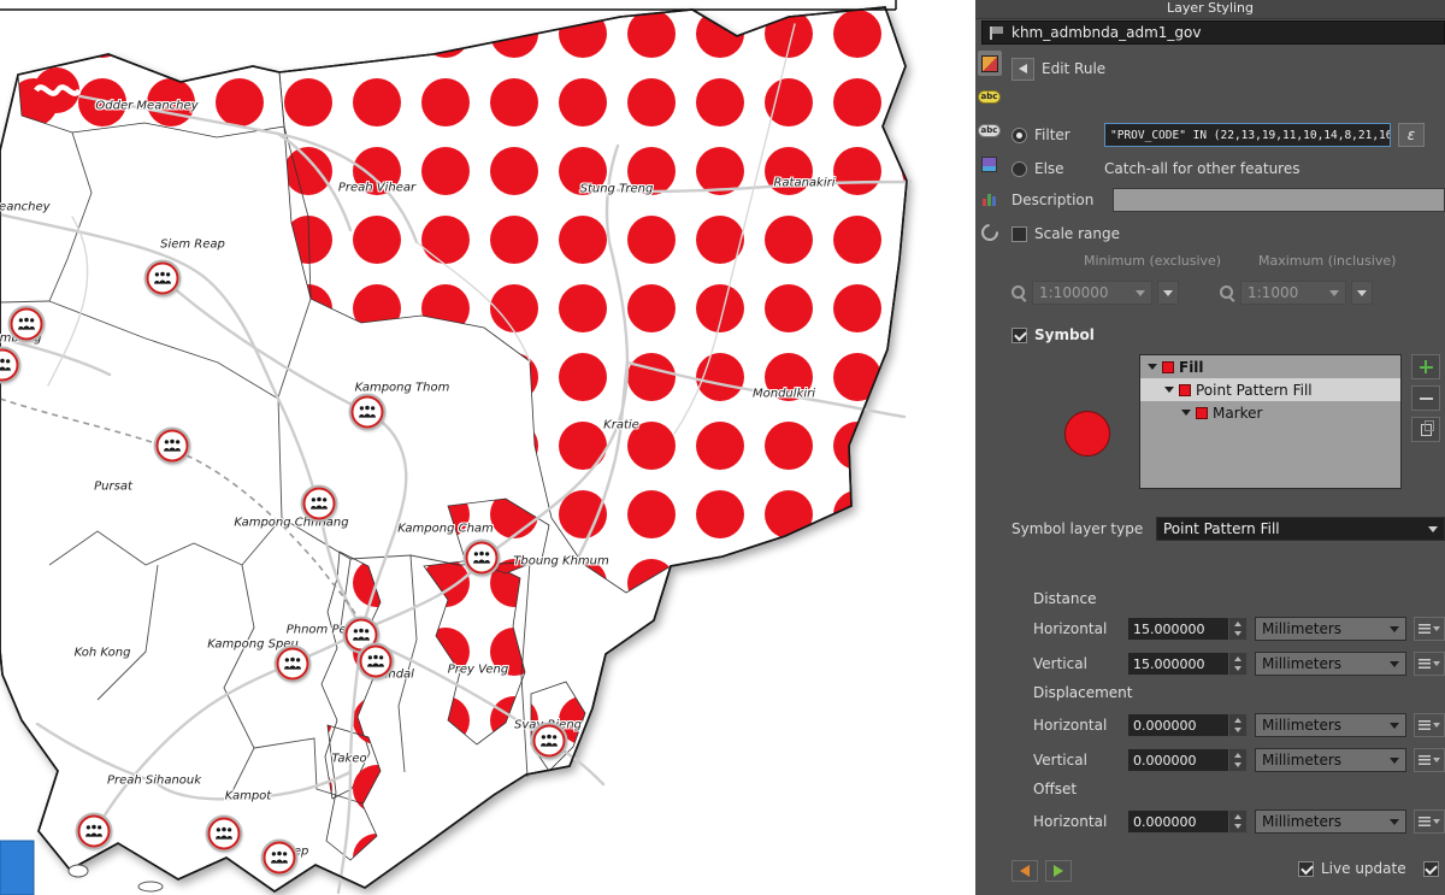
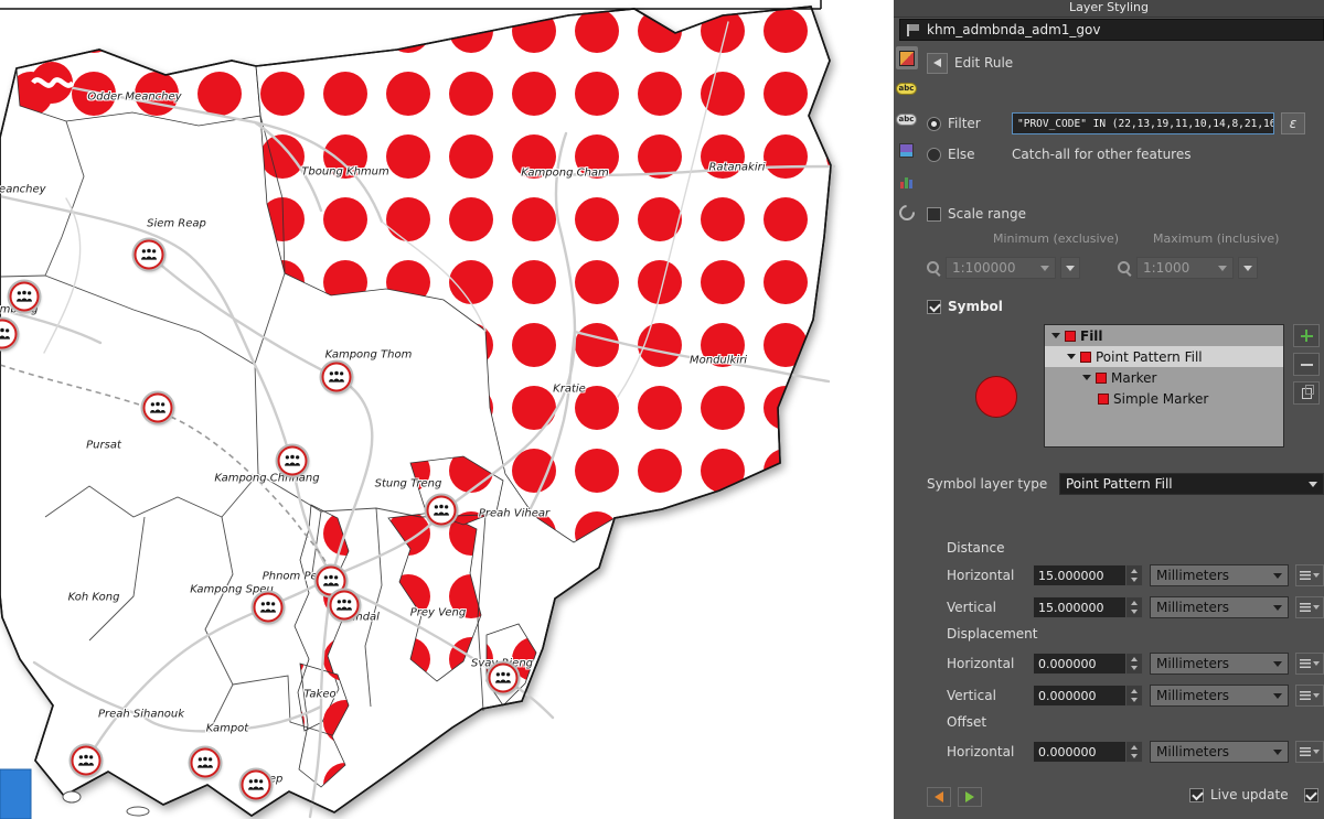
  Odder Meanchey
  eanchey
- Preah Vihear
+ Tboung Khmum
- Stung Treng
+ Kampong Cham
  Ratanakiri
  Siem Reap
  Kampong Thom
  Mondulkiri
  Kratie
  Pursat
  Kampong Chhnang
- Kampong Cham
+ Stung Treng
- Tboung Khmum
+ Preah Vihear
  Phnom Pe
  Kampong Speu
  Koh Kong
  Prey Veng
  Svayieng
  Takeo
  Preah Sihanouk
  Kampot
  Layer Styling
  khm_admbnda_adm1_gov
  abc
  abc
  Edit Rule
  Filter
  "PROV_CODE" IN (22,13,19,11,10,14,8,21,16
  ε
  Else
  Catch-all for other features
- Description
  Scale range
  Minimum (exclusive)
  Maximum (inclusive)
  1:100000
  1:1000
  Symbol
  Fill
  Point Pattern Fill
  Marker
+ Simple Marker
  Symbol layer type
  Point Pattern Fill
  Distance
  Horizontal
  15.000000
  Millimeters
  Vertical
  15.000000
  Millimeters
  Displacement
  Horizontal
  0.000000
  Millimeters
  Vertical
  0.000000
  Millimeters
  Offset
  Horizontal
  0.000000
  Millimeters
  Live update
